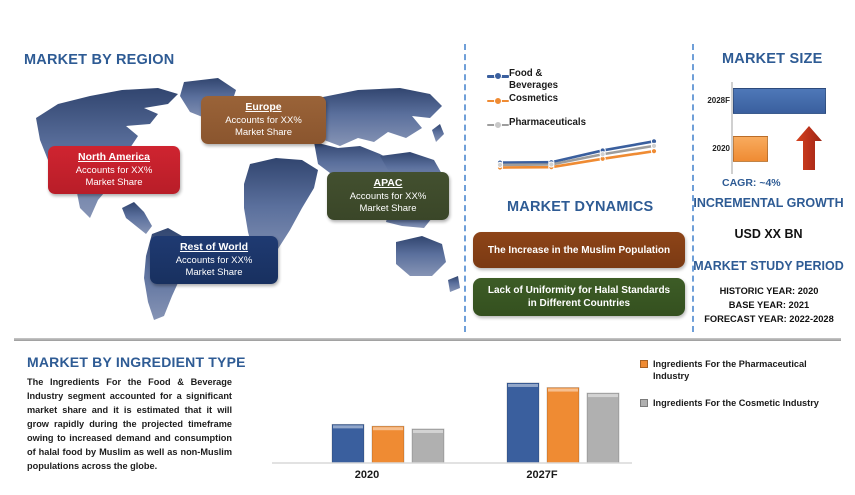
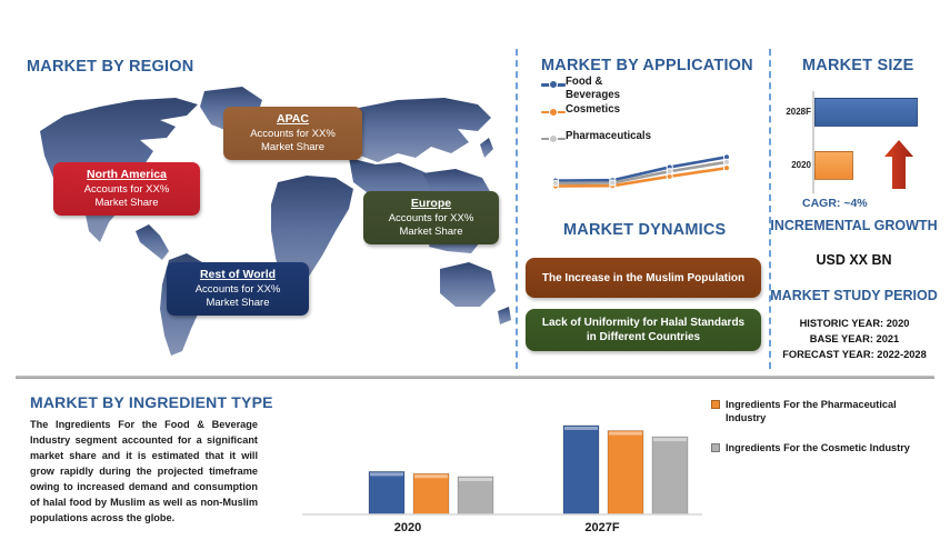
  MARKET BY REGION
  North America
  Accounts for XX%
  Market Share
- Europe
+ APAC
  Accounts for XX%
  Market Share
- APAC
+ Europe
  Accounts for XX%
  Market Share
  Rest of World
  Accounts for XX%
  Market Share
+ MARKET BY APPLICATION
  Food &
  Beverages
  Cosmetics
  Pharmaceuticals
  MARKET DYNAMICS
  The Increase in the Muslim Population
  Lack of Uniformity for Halal Standards in Different Countries
  MARKET SIZE
  2028F
  2020
  CAGR: ~4%
  INCREMENTAL GROWTH
  USD XX BN
  MARKET STUDY PERIOD
  HISTORIC YEAR: 2020
  BASE YEAR: 2021
  FORECAST YEAR: 2022-2028
  MARKET BY INGREDIENT TYPE
  The Ingredients For the Food & Beverage Industry segment accounted for a significant market share and it is estimated that it will grow rapidly during the projected timeframe owing to increased demand and consumption of halal food by Muslim as well as non-Muslim populations across the globe.
  2020
  2027F
  Ingredients For the Pharmaceutical Industry
  Ingredients For the Cosmetic Industry
